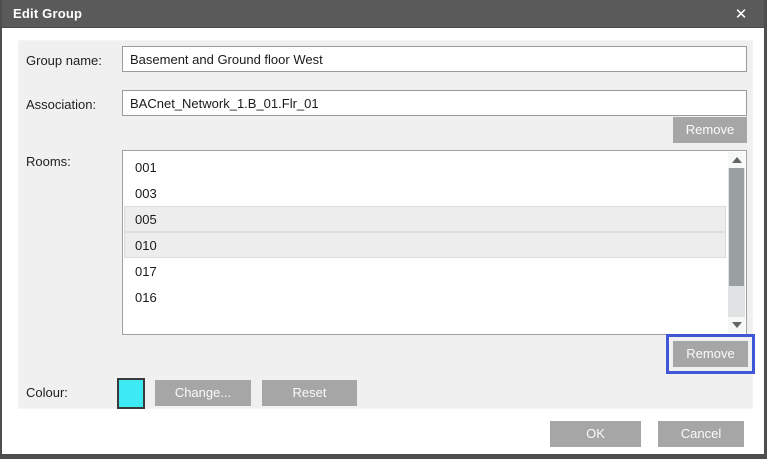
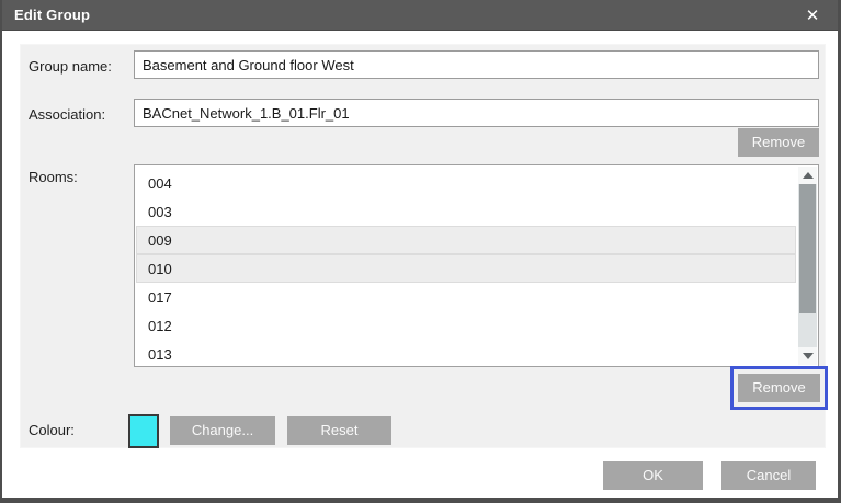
  Edit Group
  ✕
  Group name:
  Basement and Ground floor West
  Association:
  BACnet_Network_1.B_01.Flr_01
  Remove
  Rooms:
- 001
+ 004
  003
- 005
+ 009
  010
  017
- 016
+ 012
+ 013
  Remove
  Colour:
  Change...
  Reset
  OK
  Cancel
